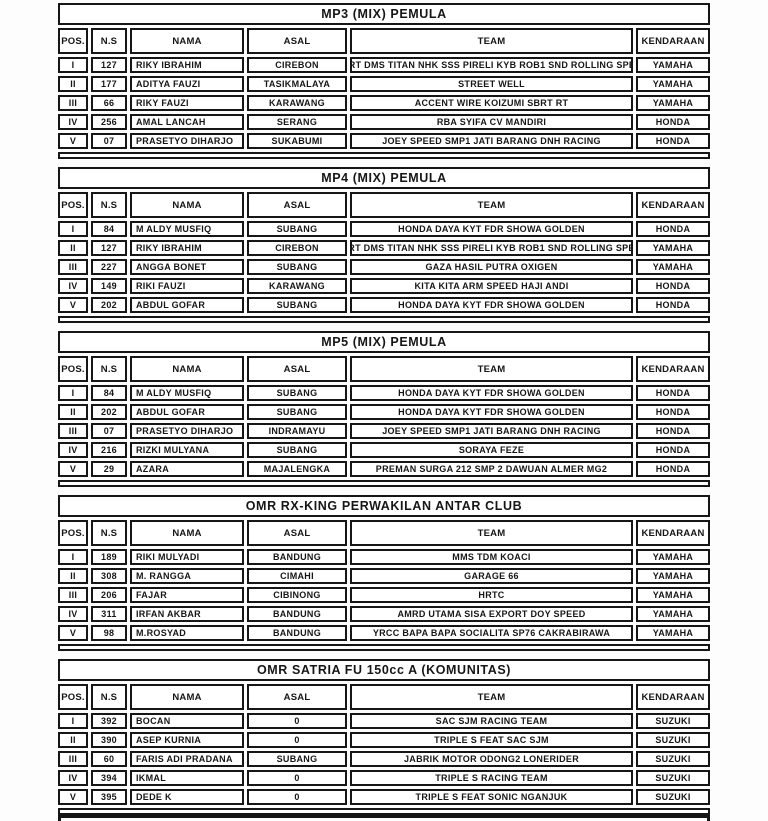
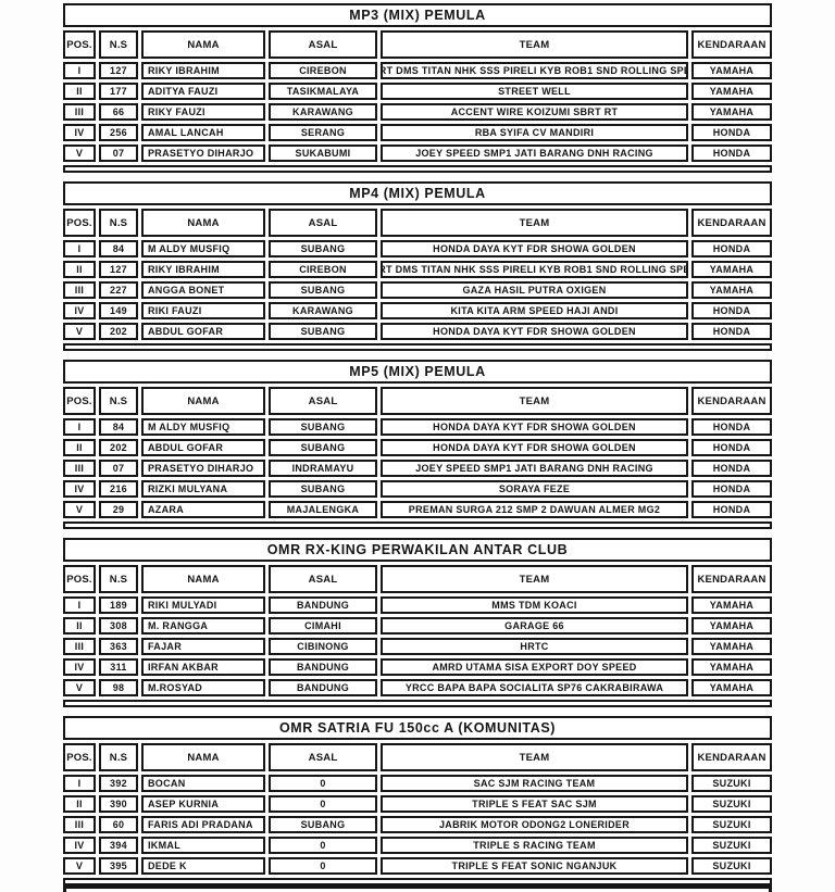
  MP3 (MIX) PEMULA
  POS.
  N.S
  NAMA
  ASAL
  TEAM
  KENDARAAN
  I
  127
  RIKY IBRAHIM
  CIREBON
  RT DMS TITAN NHK SSS PIRELI KYB ROB1 SND ROLLING SPE
  YAMAHA
  II
  177
  ADITYA FAUZI
  TASIKMALAYA
  STREET WELL
  YAMAHA
  III
  66
  RIKY FAUZI
  KARAWANG
  ACCENT WIRE KOIZUMI SBRT RT
  YAMAHA
  IV
  256
  AMAL LANCAH
  SERANG
  RBA SYIFA CV MANDIRI
  HONDA
  V
  07
  PRASETYO DIHARJO
  SUKABUMI
  JOEY SPEED SMP1 JATI BARANG DNH RACING
  HONDA
  MP4 (MIX) PEMULA
  POS.
  N.S
  NAMA
  ASAL
  TEAM
  KENDARAAN
  I
  84
  M ALDY MUSFIQ
  SUBANG
  HONDA DAYA KYT FDR SHOWA GOLDEN
  HONDA
  II
  127
  RIKY IBRAHIM
  CIREBON
  RT DMS TITAN NHK SSS PIRELI KYB ROB1 SND ROLLING SPE
  YAMAHA
  III
  227
  ANGGA BONET
  SUBANG
  GAZA HASIL PUTRA OXIGEN
  YAMAHA
  IV
  149
  RIKI FAUZI
  KARAWANG
  KITA KITA ARM SPEED HAJI ANDI
  HONDA
  V
  202
  ABDUL GOFAR
  SUBANG
  HONDA DAYA KYT FDR SHOWA GOLDEN
  HONDA
  MP5 (MIX) PEMULA
  POS.
  N.S
  NAMA
  ASAL
  TEAM
  KENDARAAN
  I
  84
  M ALDY MUSFIQ
  SUBANG
  HONDA DAYA KYT FDR SHOWA GOLDEN
  HONDA
  II
  202
  ABDUL GOFAR
  SUBANG
  HONDA DAYA KYT FDR SHOWA GOLDEN
  HONDA
  III
  07
  PRASETYO DIHARJO
  INDRAMAYU
  JOEY SPEED SMP1 JATI BARANG DNH RACING
  HONDA
  IV
  216
  RIZKI MULYANA
  SUBANG
  SORAYA FEZE
  HONDA
  V
  29
  AZARA
  MAJALENGKA
  PREMAN SURGA 212 SMP 2 DAWUAN ALMER MG2
  HONDA
  OMR RX-KING PERWAKILAN ANTAR CLUB
  POS.
  N.S
  NAMA
  ASAL
  TEAM
  KENDARAAN
  I
  189
  RIKI MULYADI
  BANDUNG
  MMS TDM KOACI
  YAMAHA
  II
  308
  M. RANGGA
  CIMAHI
  GARAGE 66
  YAMAHA
  III
- 206
+ 363
  FAJAR
  CIBINONG
  HRTC
  YAMAHA
  IV
  311
  IRFAN AKBAR
  BANDUNG
  AMRD UTAMA SISA EXPORT DOY SPEED
  YAMAHA
  V
  98
  M.ROSYAD
  BANDUNG
  YRCC BAPA BAPA SOCIALITA SP76 CAKRABIRAWA
  YAMAHA
  OMR SATRIA FU 150cc A (KOMUNITAS)
  POS.
  N.S
  NAMA
  ASAL
  TEAM
  KENDARAAN
  I
  392
  BOCAN
  0
  SAC SJM RACING TEAM
  SUZUKI
  II
  390
  ASEP KURNIA
  0
  TRIPLE S FEAT SAC SJM
  SUZUKI
  III
  60
  FARIS ADI PRADANA
  SUBANG
  JABRIK MOTOR ODONG2 LONERIDER
  SUZUKI
  IV
  394
  IKMAL
  0
  TRIPLE S RACING TEAM
  SUZUKI
  V
  395
  DEDE K
  0
  TRIPLE S FEAT SONIC NGANJUK
  SUZUKI
